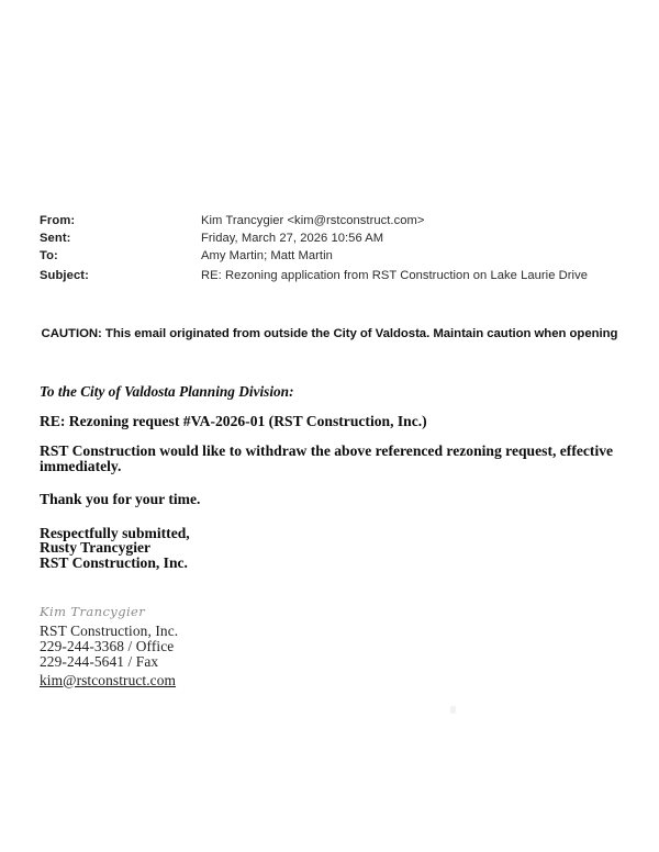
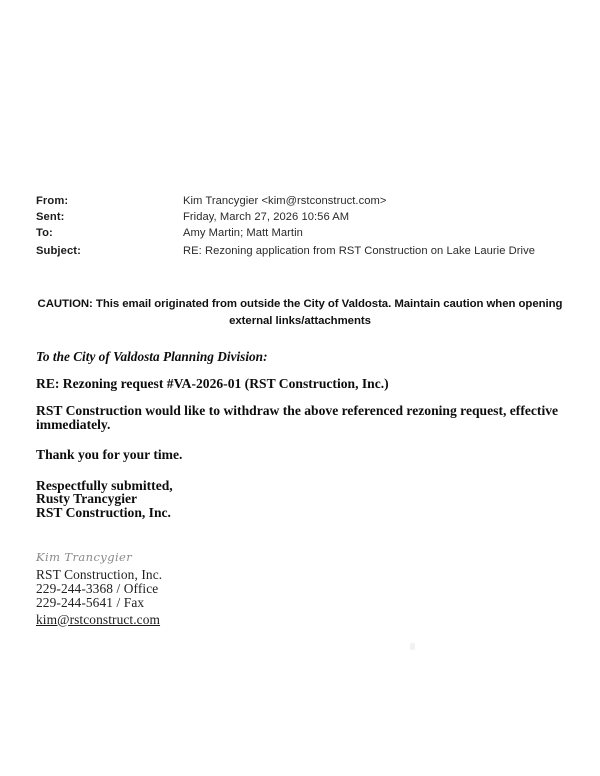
  From:
  Kim Trancygier <kim@rstconstruct.com>
  Sent:
  Friday, March 27, 2026 10:56 AM
  To:
  Amy Martin; Matt Martin
  Subject:
  RE: Rezoning application from RST Construction on Lake Laurie Drive
  CAUTION: This email originated from outside the City of Valdosta. Maintain caution when opening
+ external links/attachments
  To the City of Valdosta Planning Division:
  RE: Rezoning request #VA-2026-01 (RST Construction, Inc.)
  RST Construction would like to withdraw the above referenced rezoning request, effective immediately.
  Thank you for your time.
  Respectfully submitted,
  Rusty Trancygier
  RST Construction, Inc.
  Kim Trancygier
  RST Construction, Inc.
  229-244-3368 / Office
  229-244-5641 / Fax
  kim@rstconstruct.com
